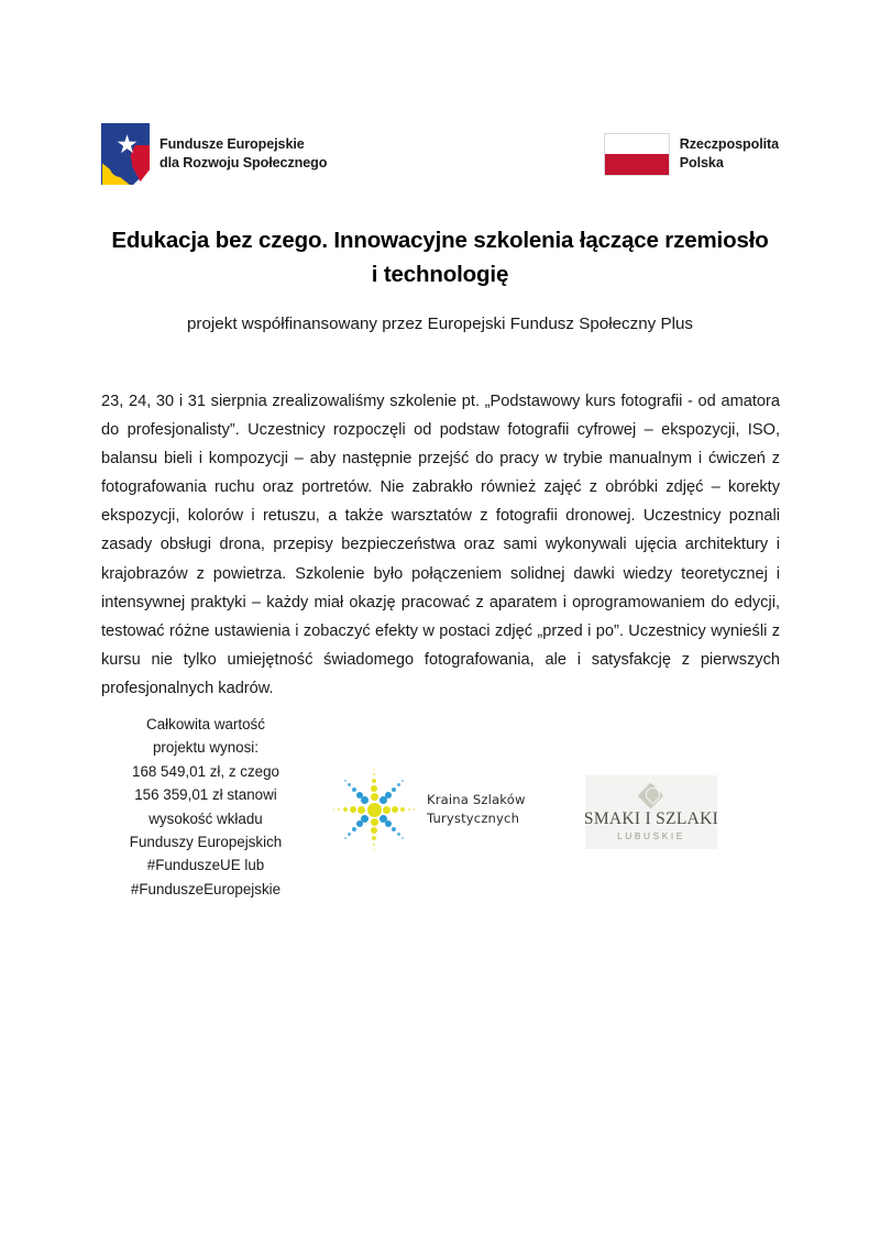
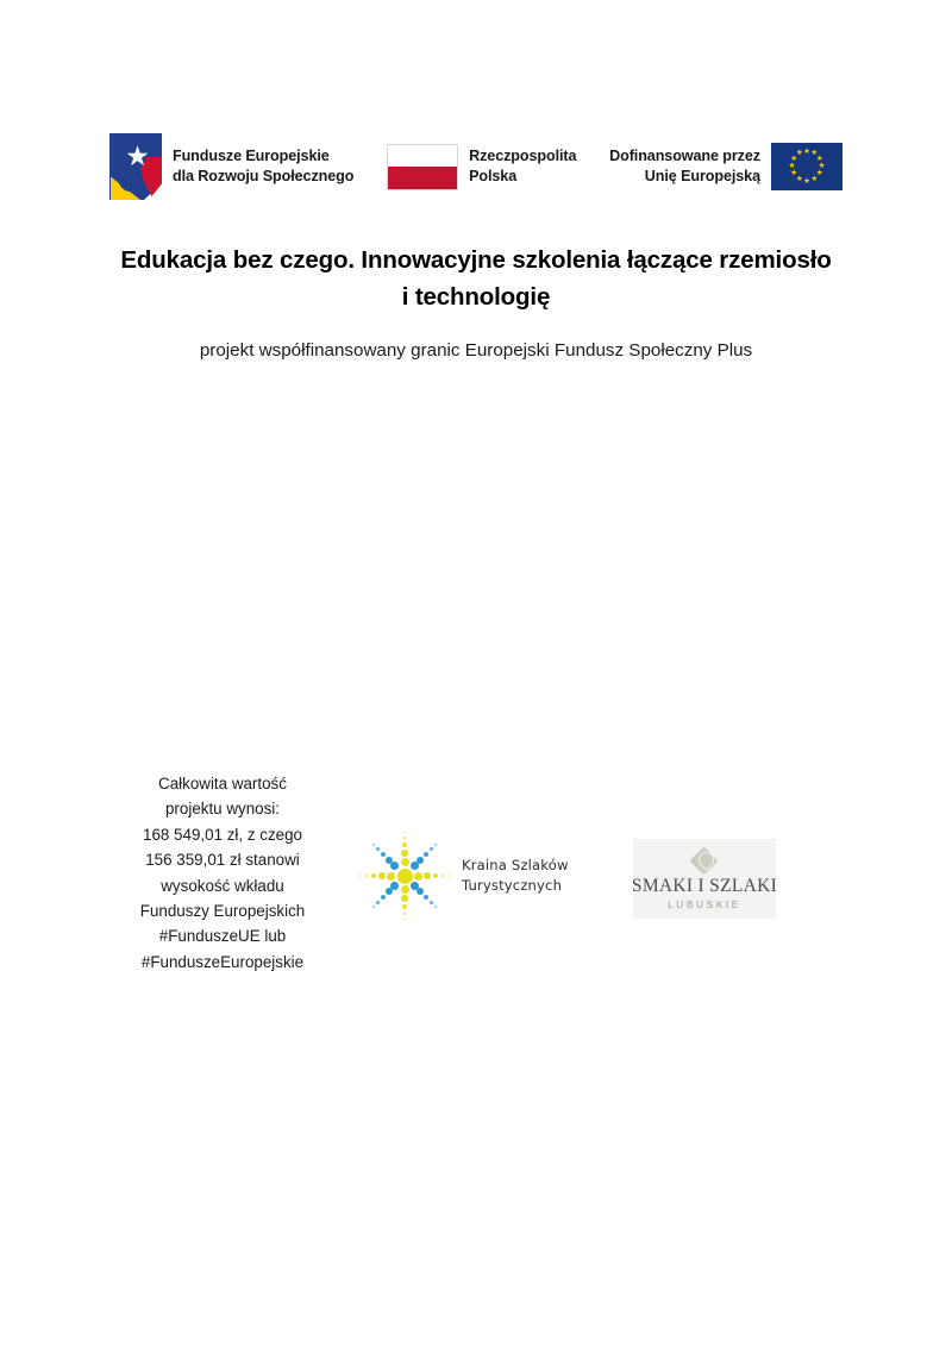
  ★
  Fundusze Europejskie
  dla Rozwoju Społecznego
  Rzeczpospolita
  Polska
+ Dofinansowane przez
+ Unię Europejską
  Edukacja bez czego. Innowacyjne szkolenia łączące rzemiosło i technologię
- projekt współfinansowany przez Europejski Fundusz Społeczny Plus
+ projekt współfinansowany granic Europejski Fundusz Społeczny Plus
- 23, 24, 30 i 31 sierpnia zrealizowaliśmy szkolenie pt. „Podstawowy kurs fotografii - od amatora do profesjonalisty”. Uczestnicy rozpoczęli od podstaw fotografii cyfrowej – ekspozycji, ISO, balansu bieli i kompozycji – aby następnie przejść do pracy w trybie manualnym i ćwiczeń z fotografowania ruchu oraz portretów. Nie zabrakło również zajęć z obróbki zdjęć – korekty ekspozycji, kolorów i retuszu, a także warsztatów z fotografii dronowej. Uczestnicy poznali zasady obsługi drona, przepisy bezpieczeństwa oraz sami wykonywali ujęcia architektury i krajobrazów z powietrza. Szkolenie było połączeniem solidnej dawki wiedzy teoretycznej i intensywnej praktyki – każdy miał okazję pracować z aparatem i oprogramowaniem do edycji, testować różne ustawienia i zobaczyć efekty w postaci zdjęć „przed i po”. Uczestnicy wynieśli z kursu nie tylko umiejętność świadomego fotografowania, ale i satysfakcję z pierwszych profesjonalnych kadrów.
  Całkowita wartość
  projektu wynosi:
  168 549,01 zł, z czego
  156 359,01 zł stanowi
  wysokość wkładu
  Funduszy Europejskich
  #FunduszeUE lub
  #FunduszeEuropejskie
  Kraina Szlaków
  Turystycznych
  SMAKI I SZLAKI
  LUBUSKIE
